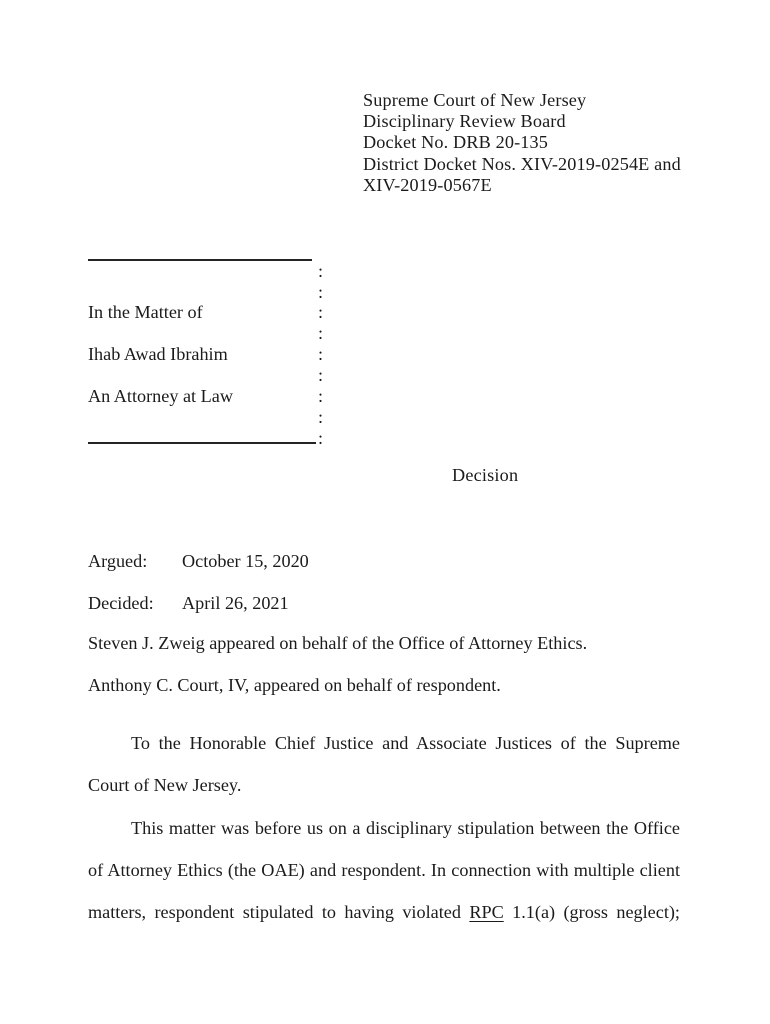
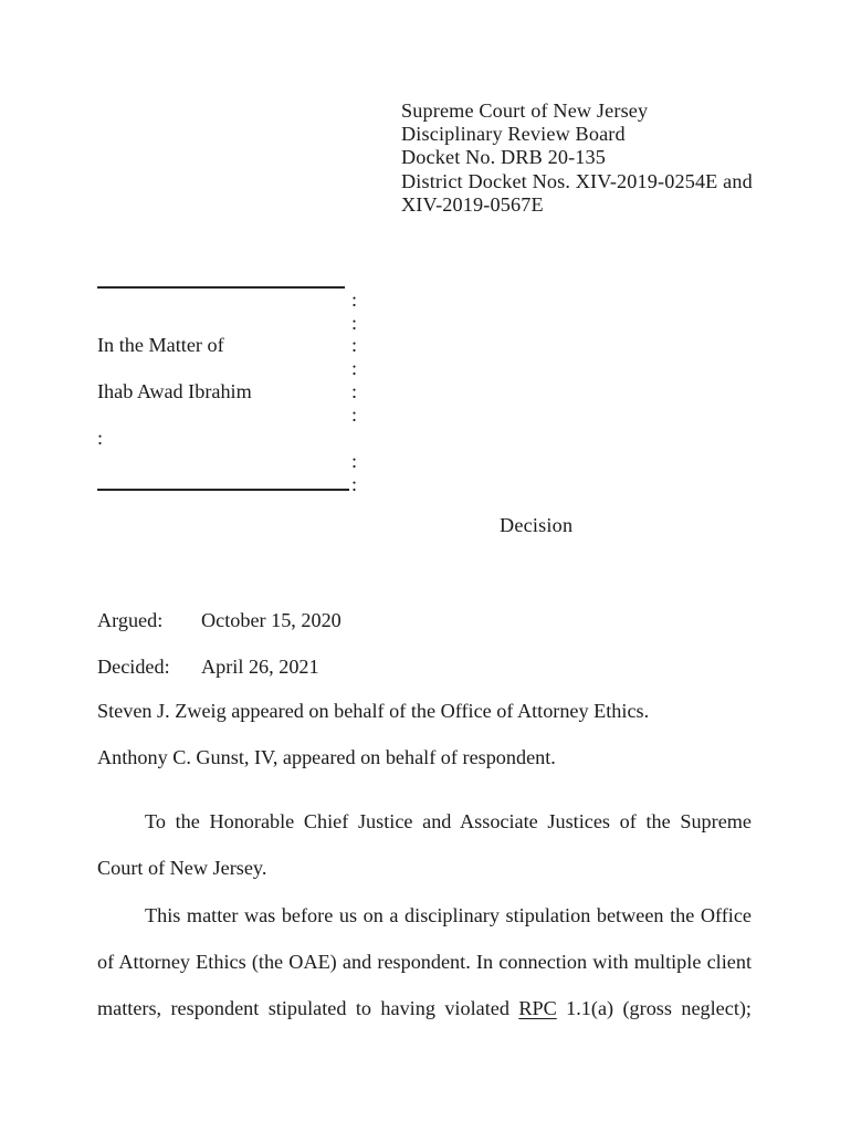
  Supreme Court of New Jersey
  Disciplinary Review Board
  Docket No. DRB 20-135
  District Docket Nos. XIV-2019-0254E and
  XIV-2019-0567E
  :
  :
  In the Matter of
  :
  :
  Ihab Awad Ibrahim
  :
  :
- An Attorney at Law
  :
  :
  :
  Decision
  Argued:
  October 15, 2020
  Decided:
  April 26, 2021
  Steven J. Zweig appeared on behalf of the Office of Attorney Ethics.
- Anthony C. Court, IV, appeared on behalf of respondent.
+ Anthony C. Gunst, IV, appeared on behalf of respondent.
  To the Honorable Chief Justice and Associate Justices of the Supreme Court of New Jersey.
  This matter was before us on a disciplinary stipulation between the Office of Attorney Ethics (the OAE) and respondent. In connection with multiple client matters, respondent stipulated to having violated RPC 1.1(a) (gross neglect);
